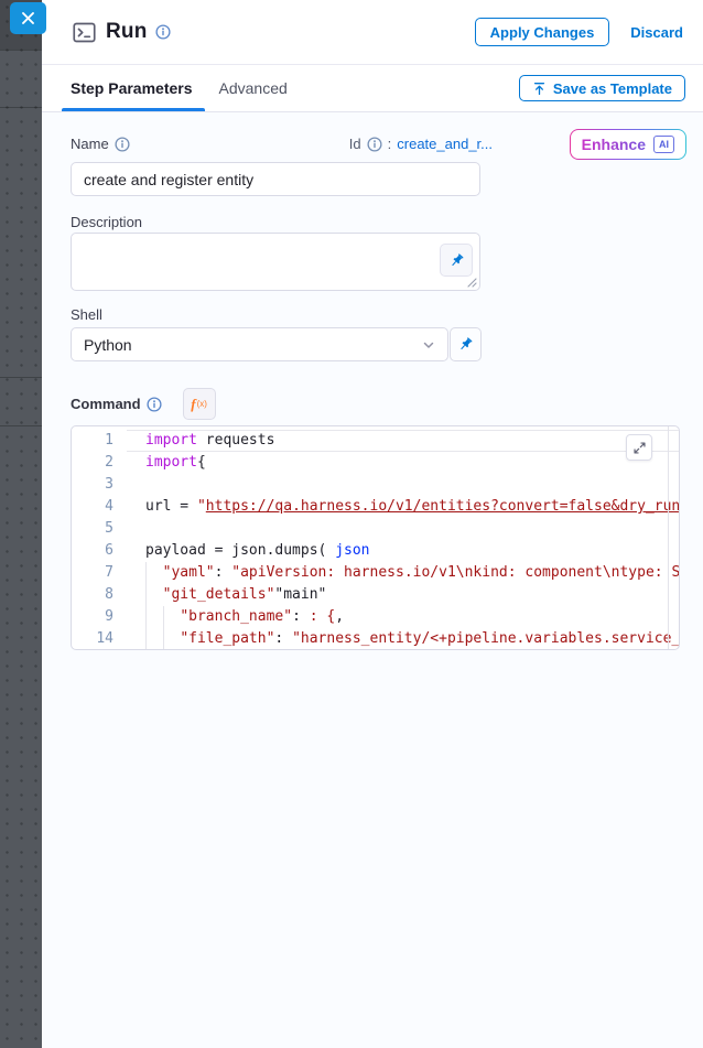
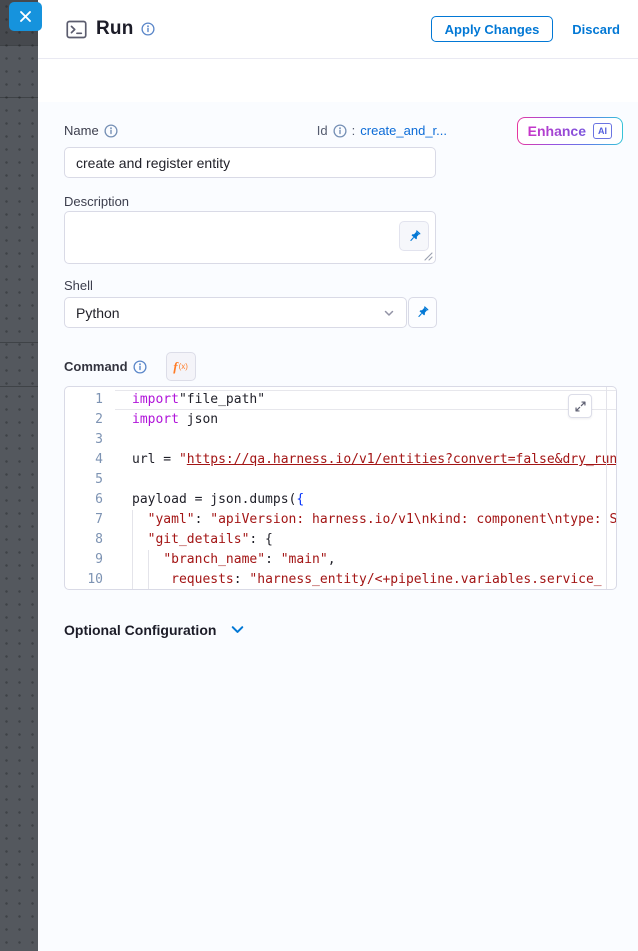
  Run
  Apply Changes
  Discard
- Step Parameters
- Advanced
- Save as Template
  Name
  Id
  :
  create_and_r...
  Enhance
  AI
  create and register entity
  Description
  Shell
  Python
  Command
  f
  (x)
  1
- import requests
+ import"file_path"
  2
- import{
+ import json
  3
  4
  url = "https://qa.harness.io/v1/entities?convert=false&dry_rn
  5
  6
- payload = json.dumps( json
+ payload = json.dumps({
  7
  "yaml": "apiVersion: harness.io/v1\nkind: component\ntype: S
  8
- "git_details""main"
+ "git_details": {
  9
- "branch_name": : {,
+ "branch_name": "main",
- 14
+ 10
- "file_path": "harness_entity/<+pipeline.variables.servic_
+ requests: "harness_entity/<+pipeline.variables.service_
+ Optional Configuration
